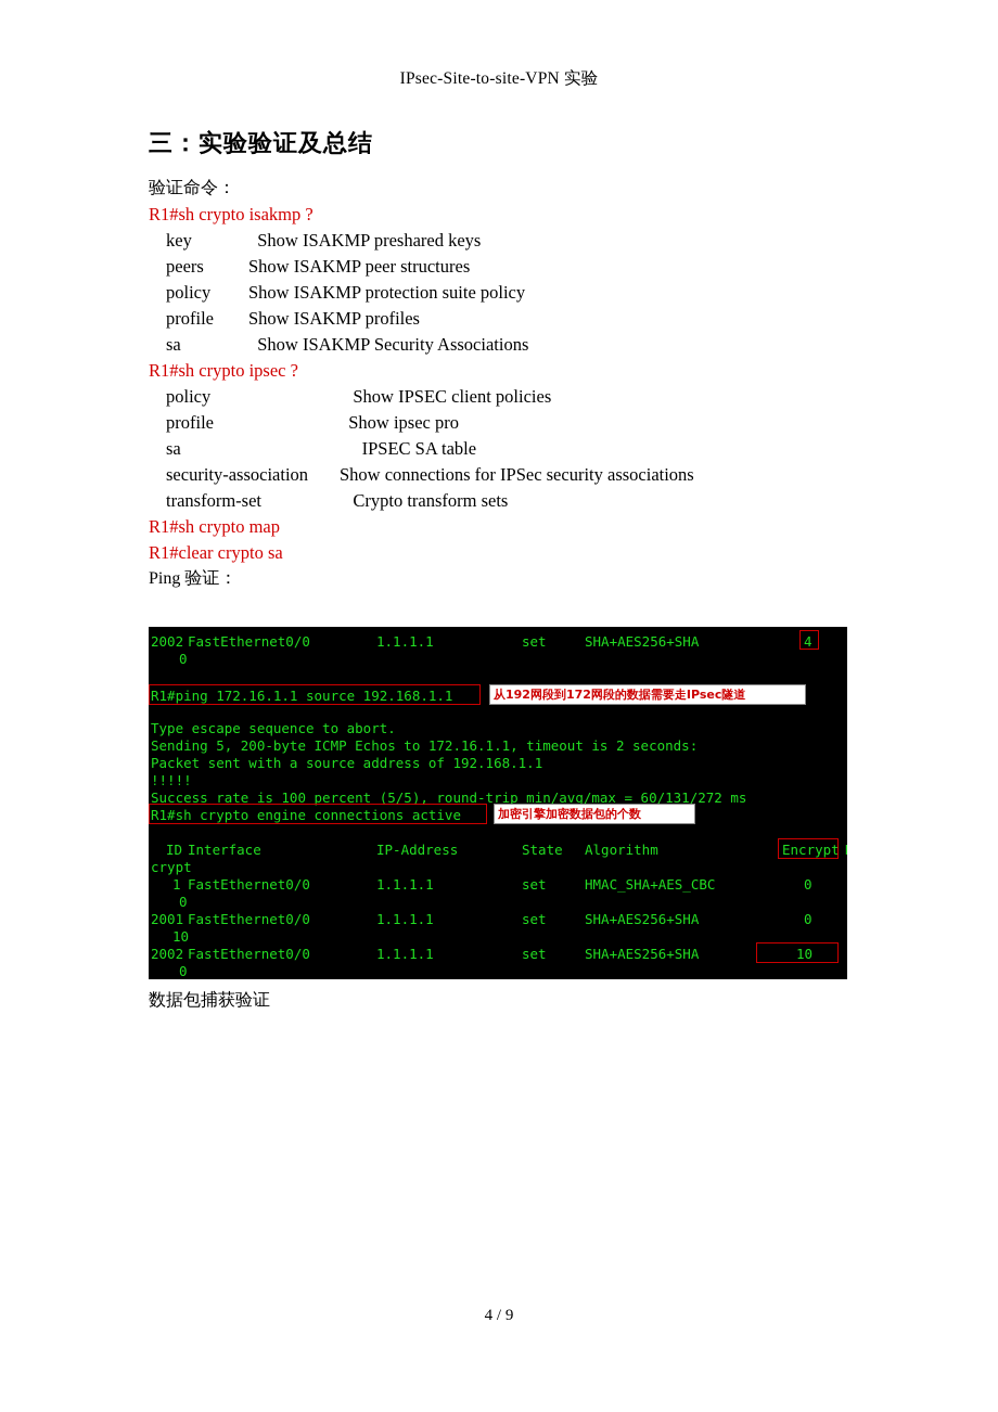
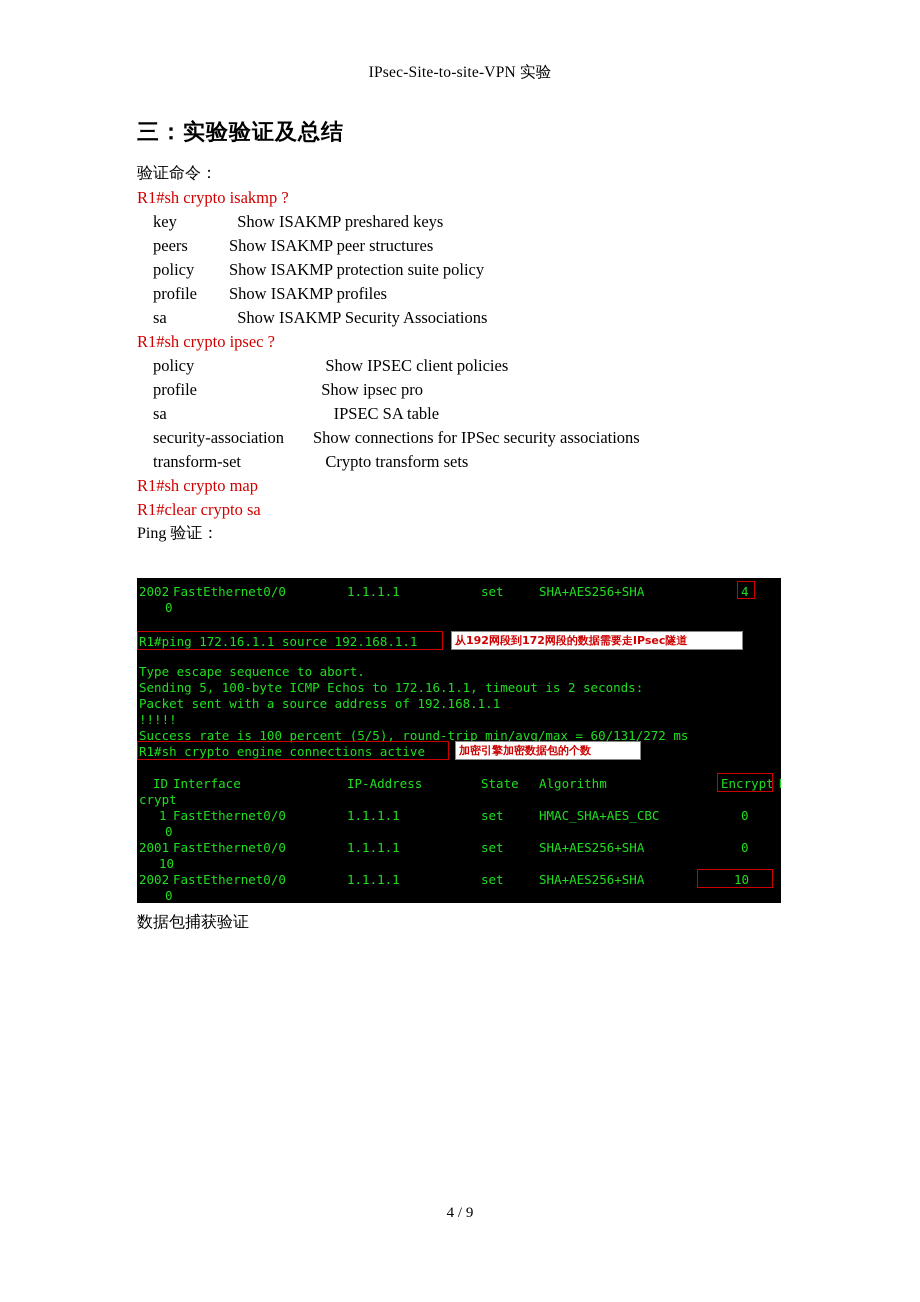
  IPsec-Site-to-site-VPN 实验
  三：实验验证及总结
  验证命令：
  R1#sh crypto isakmp ?
  key Show ISAKMP preshared keys
  peers Show ISAKMP peer structures
  policy Show ISAKMP protection suite policy
  profile Show ISAKMP profiles
  sa Show ISAKMP Security Associations
  R1#sh crypto ipsec ?
  policy Show IPSEC client policies
  profile Show ipsec pro
  sa IPSEC SA table
  security-association Show connections for IPSec security associations
  transform-set Crypto transform sets
  R1#sh crypto map
  R1#clear crypto sa
  Ping 验证：
  2002
  FastEthernet0/0
  1.1.1.1
  set
  SHA+AES256+SHA
  4
  0
  R1#ping 172.16.1.1 source 192.168.1.1
  从192网段到172网段的数据需要走IPsec隧道
  Type escape sequence to abort.
- Sending 5, 200-byte ICMP Echos to 172.16.1.1, timeout is 2 seconds:
+ Sending 5, 100-byte ICMP Echos to 172.16.1.1, timeout is 2 seconds:
  Packet sent with a source address of 192.168.1.1
  !!!!!
  Success rate is 100 percent (5/5), round-trip min/avg/max = 60/131/272 ms
  R1#sh crypto engine connections active
  加密引擎加密数据包的个数
  ID
  Interface
  IP-Address
  State
  Algorithm
  Encrypt
  crypt
  1
  FastEthernet0/0
  1.1.1.1
  set
  HMAC_SHA+AES_CBC
  0
  0
  2001
  FastEthernet0/0
  1.1.1.1
  set
  SHA+AES256+SHA
  0
  10
  2002
  FastEthernet0/0
  1.1.1.1
  set
  SHA+AES256+SHA
  10
  0
  数据包捕获验证
  4 / 9
